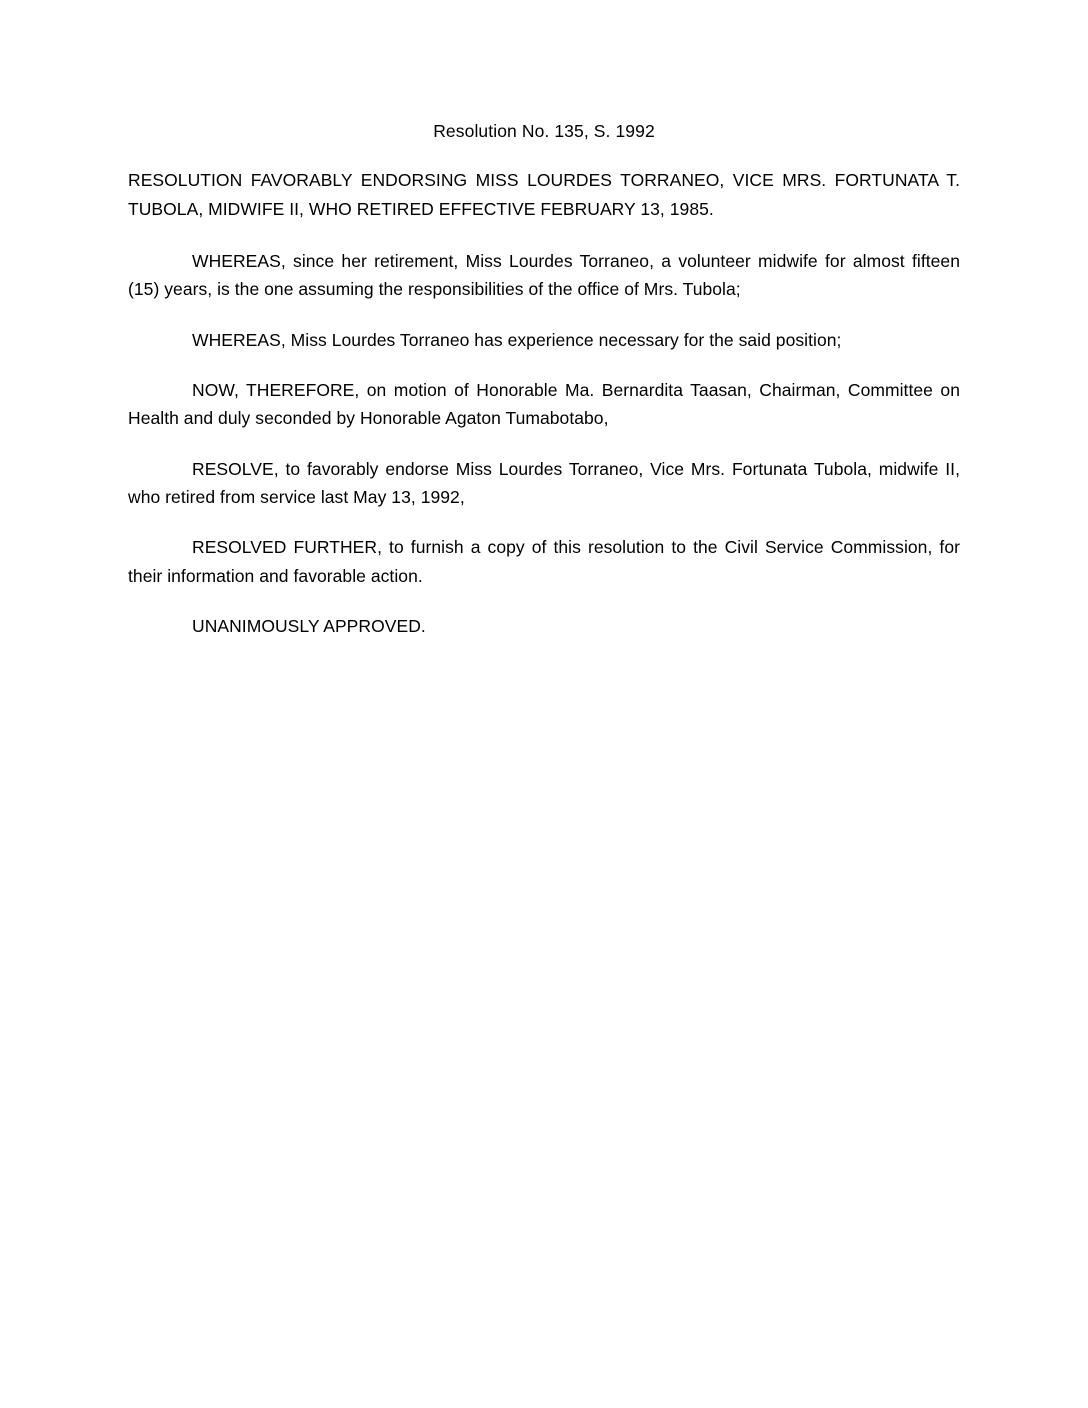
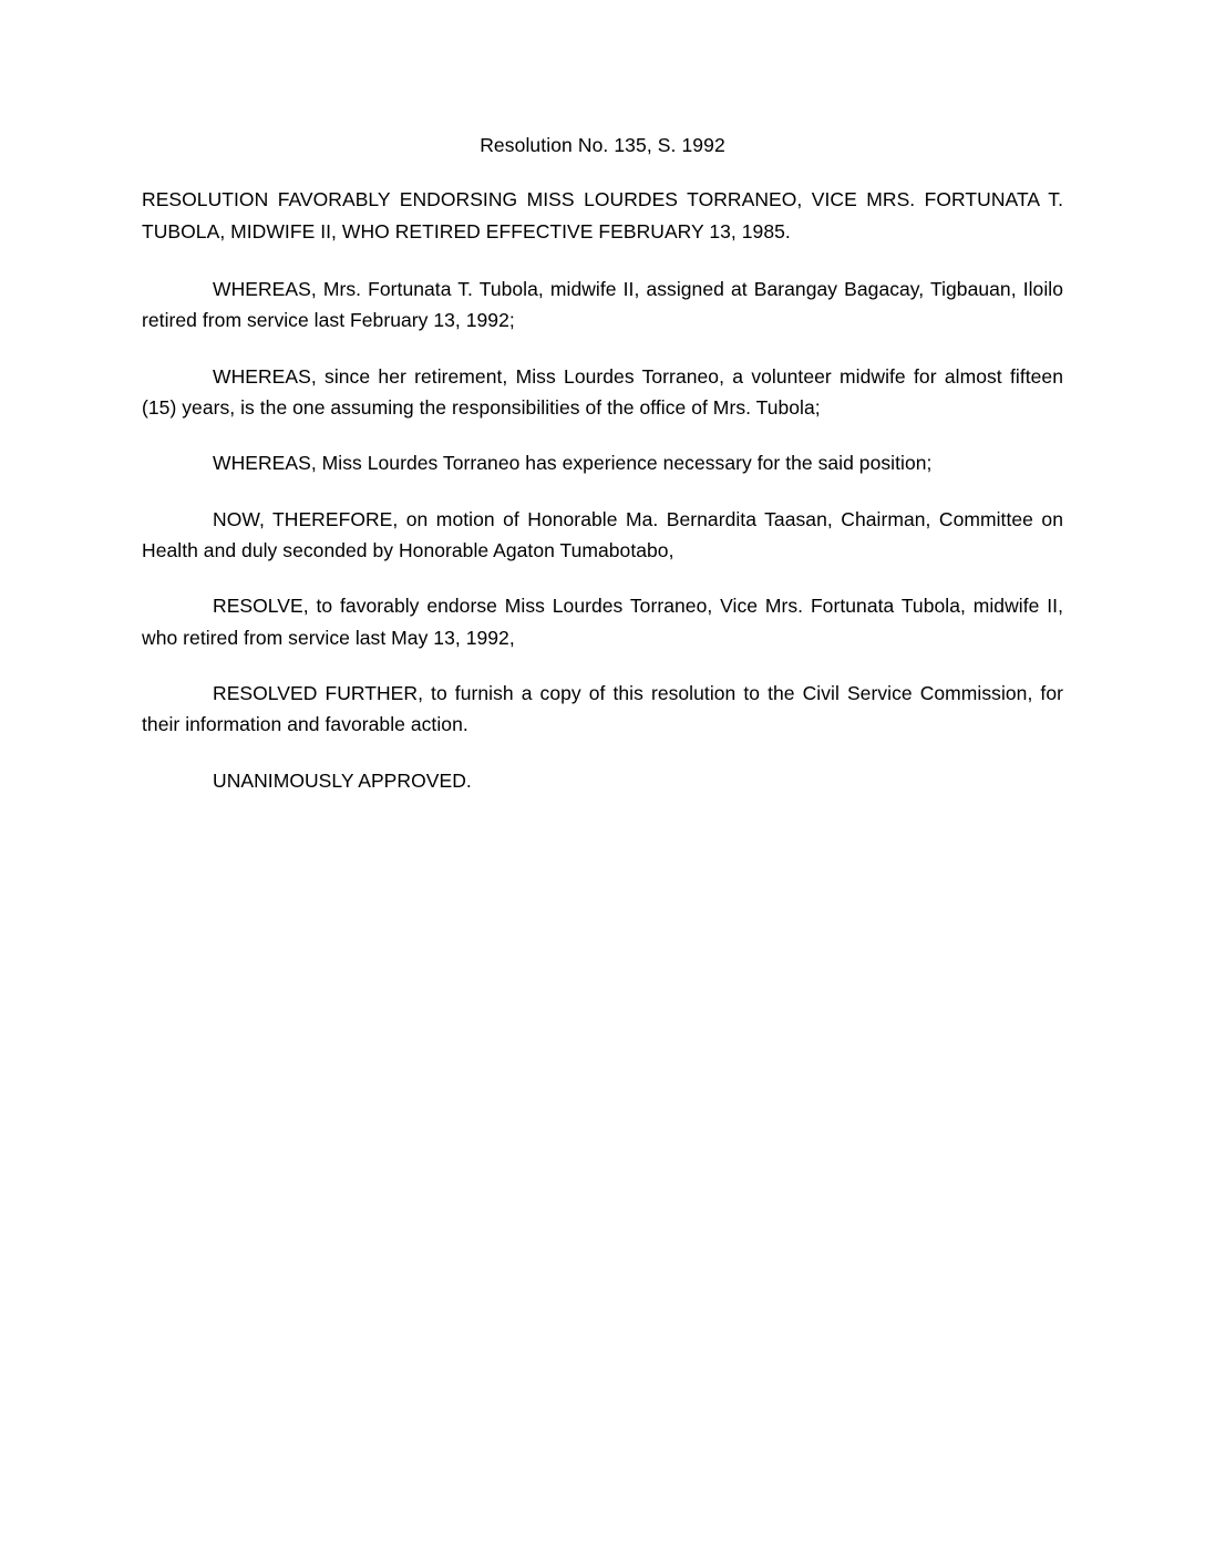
  Resolution No. 135, S. 1992
  RESOLUTION FAVORABLY ENDORSING MISS LOURDES TORRANEO, VICE MRS. FORTUNATA T. TUBOLA, MIDWIFE II, WHO RETIRED EFFECTIVE FEBRUARY 13, 1985.
+ WHEREAS, Mrs. Fortunata T. Tubola, midwife II, assigned at Barangay Bagacay, Tigbauan, Iloilo retired from service last February 13, 1992;
  WHEREAS, since her retirement, Miss Lourdes Torraneo, a volunteer midwife for almost fifteen (15) years, is the one assuming the responsibilities of the office of Mrs. Tubola;
  WHEREAS, Miss Lourdes Torraneo has experience necessary for the said position;
  NOW, THEREFORE, on motion of Honorable Ma. Bernardita Taasan, Chairman, Committee on Health and duly seconded by Honorable Agaton Tumabotabo,
  RESOLVE, to favorably endorse Miss Lourdes Torraneo, Vice Mrs. Fortunata Tubola, midwife II, who retired from service last May 13, 1992,
  RESOLVED FURTHER, to furnish a copy of this resolution to the Civil Service Commission, for their information and favorable action.
  UNANIMOUSLY APPROVED.
